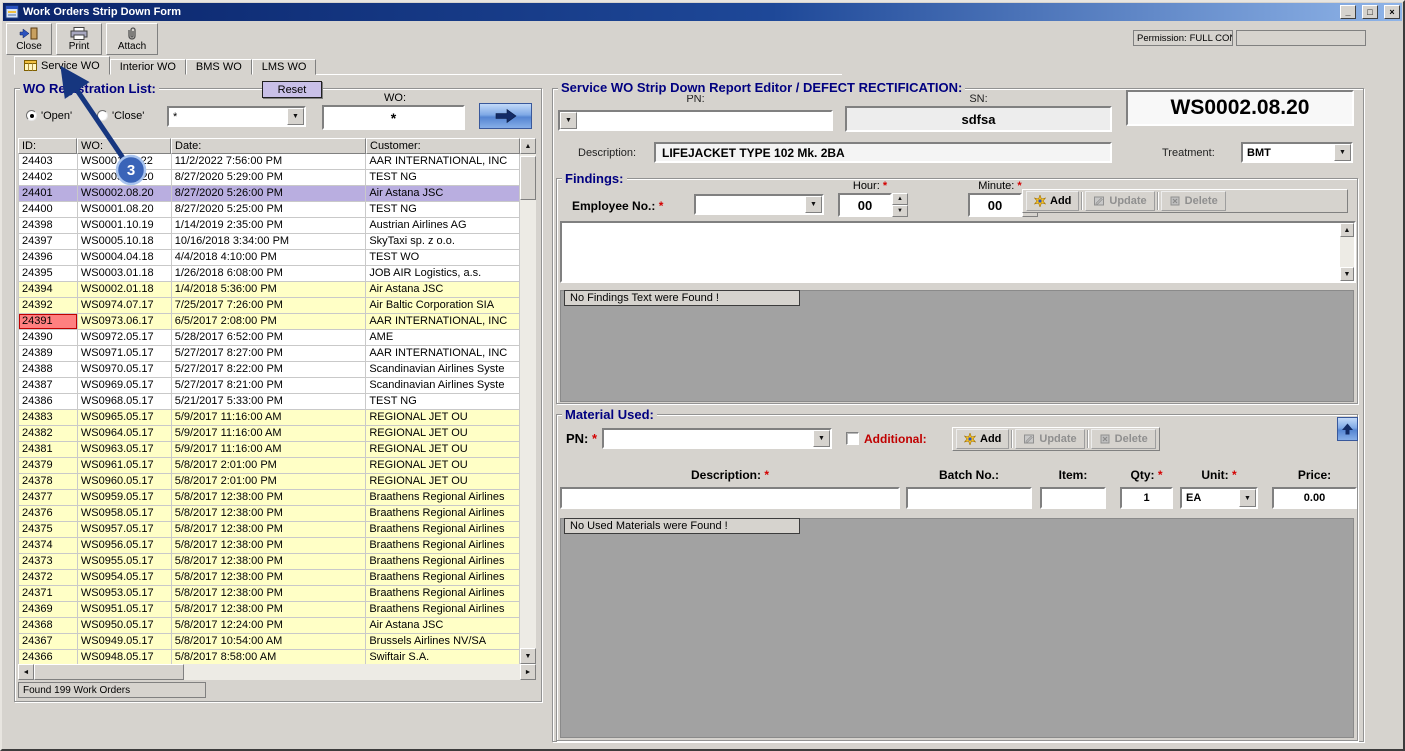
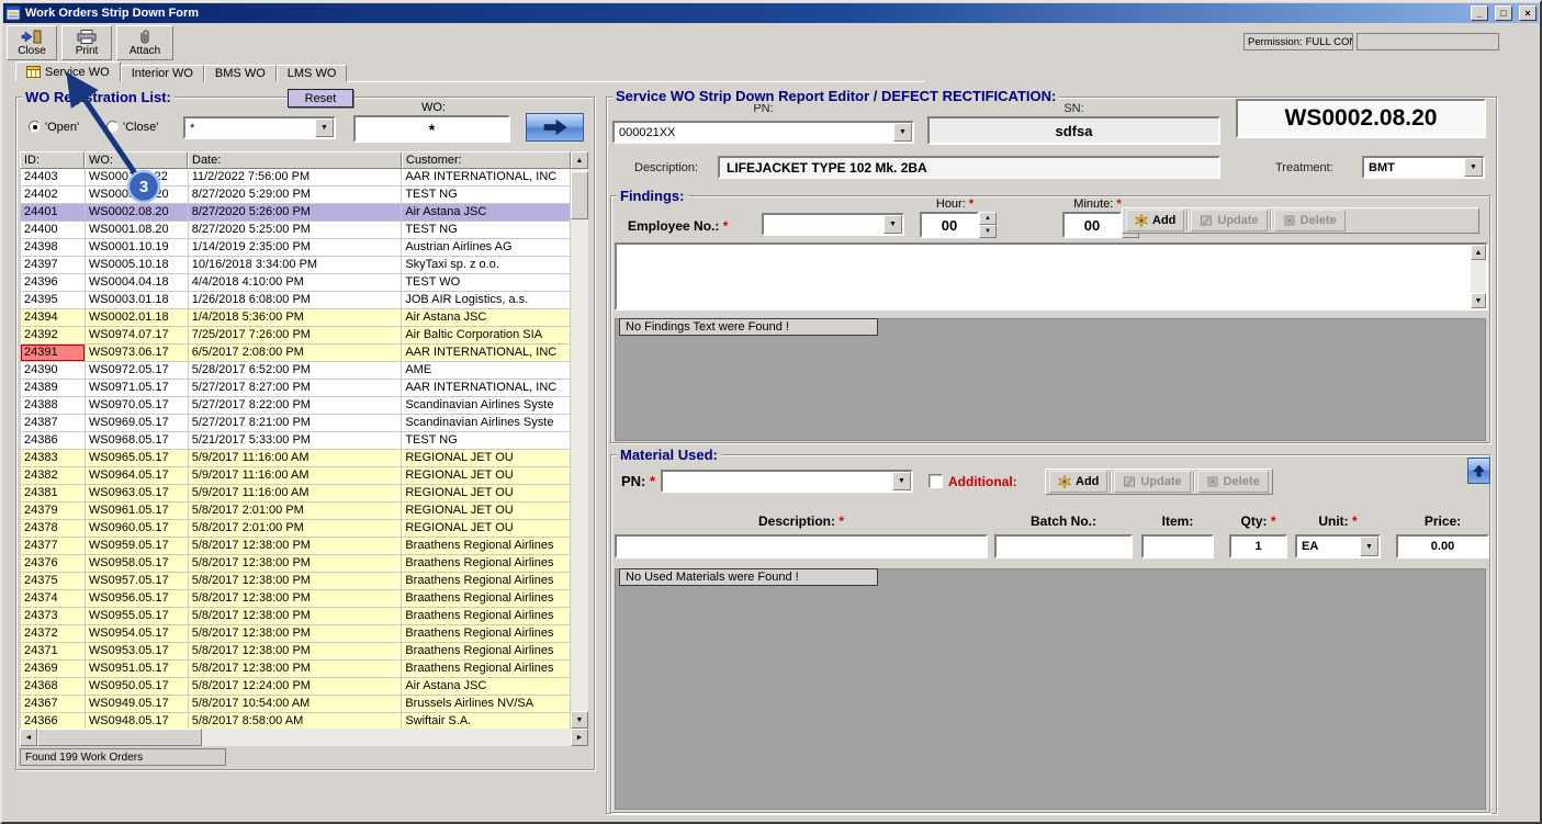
  Work Orders Strip Down Form
  _
  □
  ×
  Close
  Print
  Attach
  Permission:
  Service WO
  Interior WO
  BMS WO
  LMS WO
  WO Regstration List:
  Reset
  WO:
  'Open'
  'Close'
  *
  *
  ID:
  WO:
  Date:
  Customer:
  24403
  11/2/2022 7:56:00 PM
  AAR INTERNATIONAL, INC
  24402
  8/27/2020 5:29:00 PM
  TEST NG
  24401
  WS0002.08.20
  8/27/2020 5:26:00 PM
  Air Astana JSC
  24400
  WS0001.08.20
  8/27/2020 5:25:00 PM
  TEST NG
  24398
  WS0001.10.19
  1/14/2019 2:35:00 PM
  Austrian Airlines AG
  24397
  WS0005.10.18
  10/16/2018 3:34:00 PM
  SkyTaxi sp. z o.o.
  24396
  WS0004.04.18
  4/4/2018 4:10:00 PM
  TEST WO
  24395
  WS0003.01.18
  1/26/2018 6:08:00 PM
  JOB AIR Logistics, a.s.
  24394
  WS0002.01.18
  1/4/2018 5:36:00 PM
  Air Astana JSC
  24392
  WS0974.07.17
  7/25/2017 7:26:00 PM
  Air Baltic Corporation SIA
  24391
  WS0973.06.17
  6/5/2017 2:08:00 PM
  AAR INTERNATIONAL, INC
  24390
  WS0972.05.17
  5/28/2017 6:52:00 PM
  AME
  24389
  WS0971.05.17
  5/27/2017 8:27:00 PM
  AAR INTERNATIONAL, INC
  24388
  WS0970.05.17
  5/27/2017 8:22:00 PM
  Scandinavian Airlines Syste
  24387
  WS0969.05.17
  5/27/2017 8:21:00 PM
  Scandinavian Airlines Syste
  24386
  WS0968.05.17
  5/21/2017 5:33:00 PM
  TEST NG
  24383
  WS0965.05.17
  5/9/2017 11:16:00 AM
  REGIONAL JET OU
  24382
  WS0964.05.17
  5/9/2017 11:16:00 AM
  REGIONAL JET OU
  24381
  WS0963.05.17
  5/9/2017 11:16:00 AM
  REGIONAL JET OU
  24379
  WS0961.05.17
  5/8/2017 2:01:00 PM
  REGIONAL JET OU
  24378
  WS0960.05.17
  5/8/2017 2:01:00 PM
  REGIONAL JET OU
  24377
  WS0959.05.17
  5/8/2017 12:38:00 PM
  Braathens Regional Airlines
  24376
  WS0958.05.17
  5/8/2017 12:38:00 PM
  Braathens Regional Airlines
  24375
  WS0957.05.17
  5/8/2017 12:38:00 PM
  Braathens Regional Airlines
  24374
  WS0956.05.17
  5/8/2017 12:38:00 PM
  Braathens Regional Airlines
  24373
  WS0955.05.17
  5/8/2017 12:38:00 PM
  Braathens Regional Airlines
  24372
  WS0954.05.17
  5/8/2017 12:38:00 PM
  Braathens Regional Airlines
  24371
  WS0953.05.17
  5/8/2017 12:38:00 PM
  Braathens Regional Airlines
  24369
  WS0951.05.17
  5/8/2017 12:38:00 PM
  Braathens Regional Airlines
  24368
  WS0950.05.17
  5/8/2017 12:24:00 PM
  Air Astana JSC
  24367
  WS0949.05.17
  5/8/2017 10:54:00 AM
  Brussels Airlines NV/SA
  24366
  WS0948.05.17
  5/8/2017 8:58:00 AM
  Swiftair S.A.
  Found 199 Work Orders
  Service WO Strip Down Report Editor / DEFECT RECTIFICATION:
  PN:
  SN:
+ 000021XX
  sdfsa
  WS0002.08.20
  Description:
  LIFEJACKET TYPE 102 Mk. 2BA
  Treatment:
  BMT
  Findings:
  Employee No.: *
  Hour: *
  00
  Minute: *
  00
  Add
  Update
  Delete
  No Findings Text were Found !
  Material Used:
  PN: *
  Additional:
  Add
  Update
  Delete
  Description: *
  Batch No.:
  Item:
  Qty: *
  Unit: *
  Price:
  1
  EA
  0.00
  No Used Materials were Found !
  3
